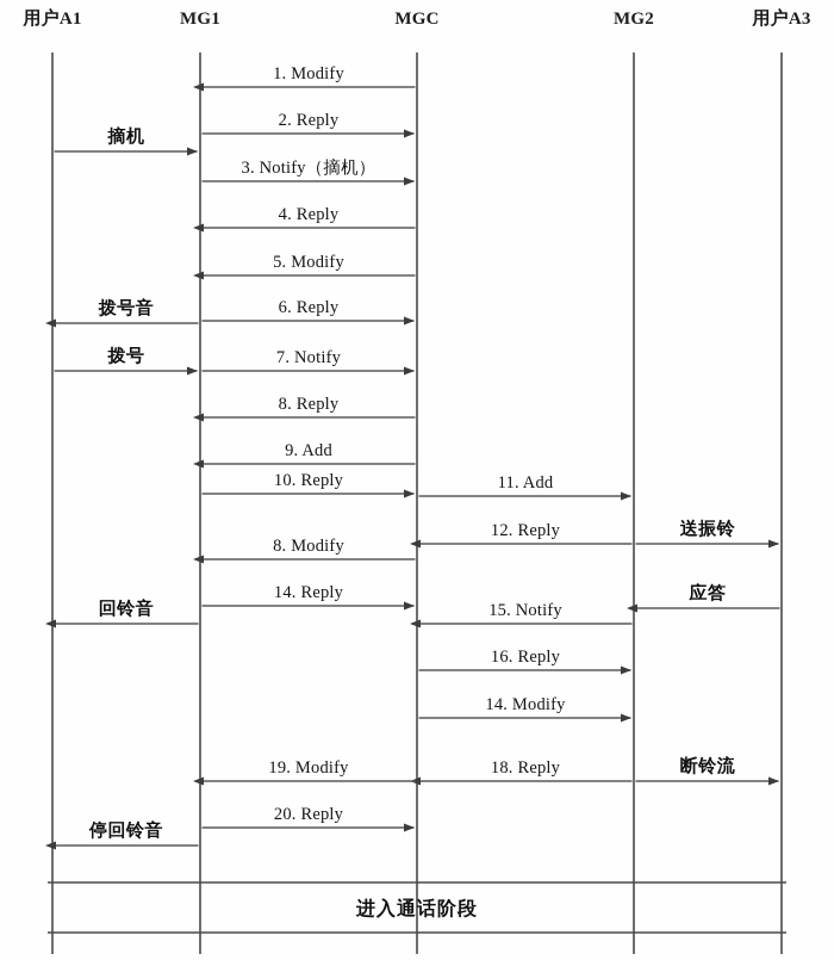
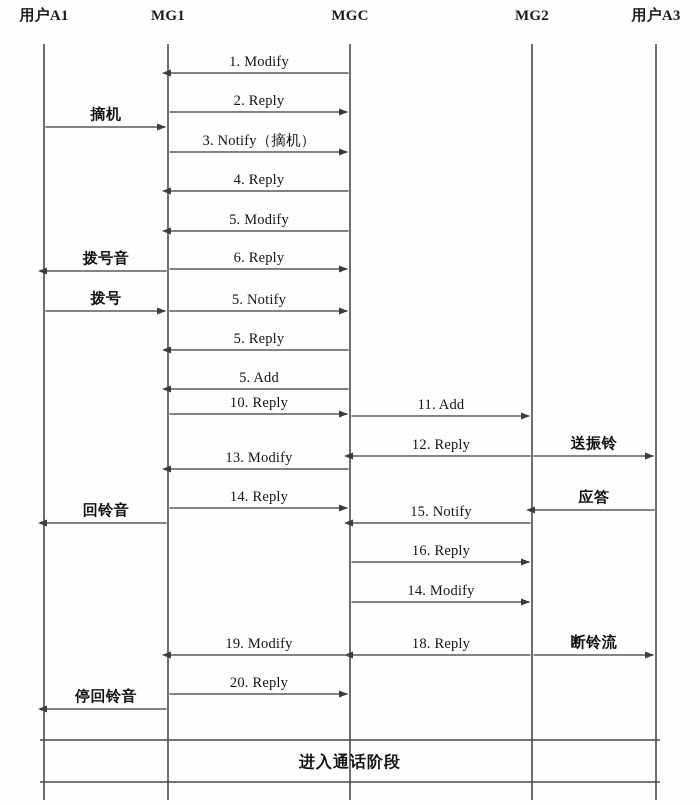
  用户A1
  MG1
  MGC
  MG2
  用户A3
  1. Modify
  2. Reply
  摘机
  3. Notify（摘机）
  4. Reply
  5. Modify
  6. Reply
  拨号音
  拨号
- 7. Notify
+ 5. Notify
- 8. Reply
+ 5. Reply
- 9. Add
+ 5. Add
  10. Reply
  11. Add
  12. Reply
  送振铃
- 8. Modify
+ 13. Modify
  14. Reply
  应答
  回铃音
  15. Notify
  16. Reply
  14. Modify
  18. Reply
  断铃流
  19. Modify
  20. Reply
  停回铃音
  进入通话阶段
